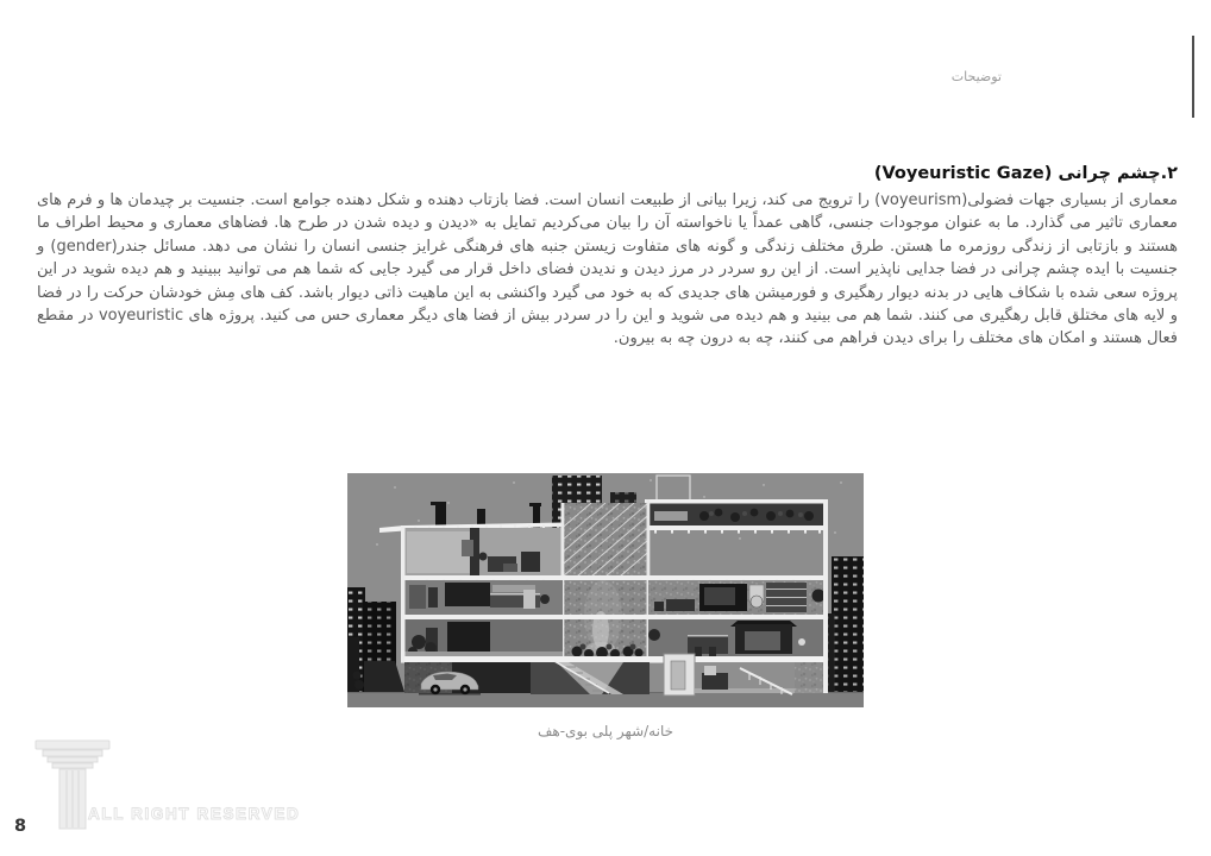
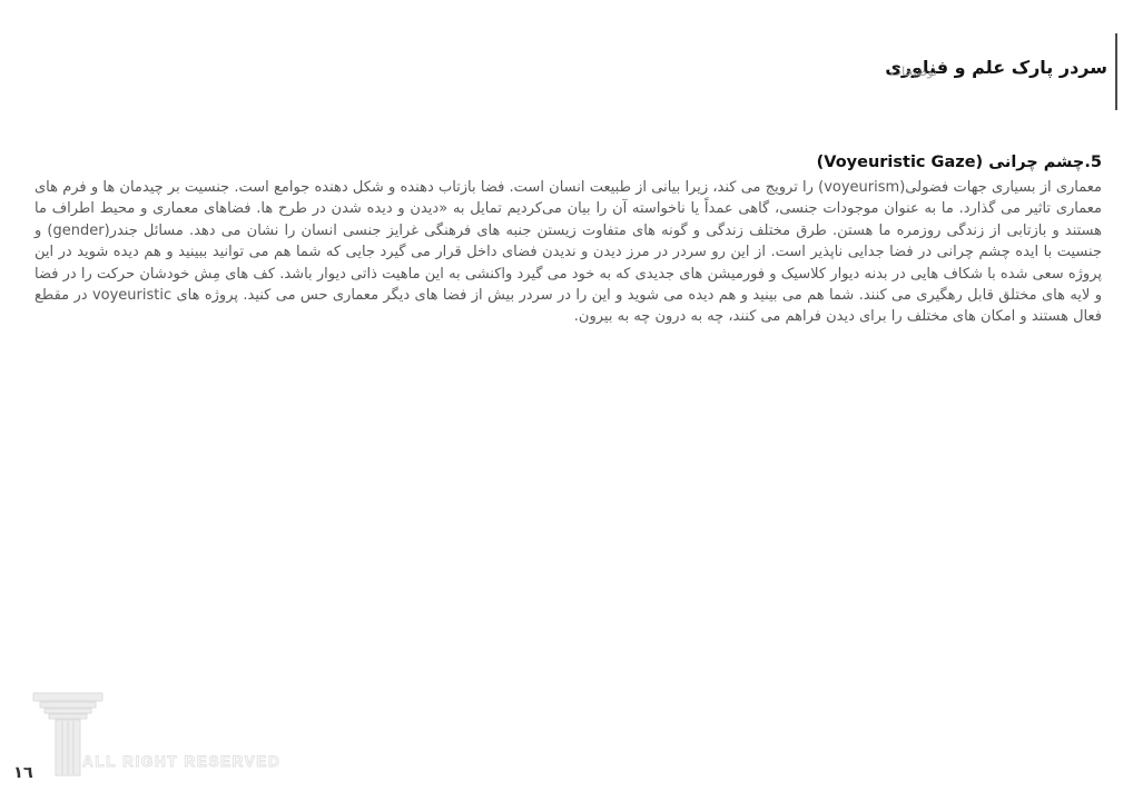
+ سردر پارک علم و فناوری
  توضیحات
- ۲.چشم چرانی (Voyeuristic Gaze)
+ 5.چشم چرانی (Voyeuristic Gaze)
- معماری از بسیاری جهات فضولی(voyeurism) را ترویج می کند، زیرا بیانی از طبیعت انسان است. فضا بازتاب دهنده و شکل دهنده جوامع است. جنسیت بر چیدمان ها و فرم های معماری تاثیر می گذارد. ما به عنوان موجودات جنسی، گاهی عمداً یا ناخواسته آن را بیان می‌کردیم تمایل به «دیدن و دیده شدن در طرح ها. فضاهای معماری و محیط اطراف ما هستند و بازتابی از زندگی روزمره ما هستن. طرق مختلف زندگی و گونه های متفاوت زیستن جنبه های فرهنگی غرایز جنسی انسان را نشان می دهد. مسائل جندر(gender) و جنسیت با ایده چشم چرانی در فضا جدایی ناپذیر است. از این رو سردر در مرز دیدن و ندیدن فضای داخل قرار می گیرد جایی که شما هم می توانید ببینید و هم دیده شوید در این پروژه سعی شده با شکاف هایی در بدنه دیوار رهگیری و فورمیشن های جدیدی که به خود می گیرد واکنشی به این ماهیت ذاتی دیوار باشد. کف های مِش خودشان حرکت را در فضا و لایه های مختلق قابل رهگیری می کنند. شما هم می بینید و هم دیده می شوید و این را در سردر بیش از فضا های دیگر معماری حس می کنید. پروژه های voyeuristic در مقطع فعال هستند و امکان های مختلف را برای دیدن فراهم می کنند، چه به درون چه به بیرون.
+ معماری از بسیاری جهات فضولی(voyeurism) را ترویج می کند، زیرا بیانی از طبیعت انسان است. فضا بازتاب دهنده و شکل دهنده جوامع است. جنسیت بر چیدمان ها و فرم های معماری تاثیر می گذارد. ما به عنوان موجودات جنسی، گاهی عمداً یا ناخواسته آن را بیان می‌کردیم تمایل به «دیدن و دیده شدن در طرح ها. فضاهای معماری و محیط اطراف ما هستند و بازتابی از زندگی روزمره ما هستن. طرق مختلف زندگی و گونه های متفاوت زیستن جنبه های فرهنگی غرایز جنسی انسان را نشان می دهد. مسائل جندر(gender) و جنسیت با ایده چشم چرانی در فضا جدایی ناپذیر است. از این رو سردر در مرز دیدن و ندیدن فضای داخل قرار می گیرد جایی که شما هم می توانید ببینید و هم دیده شوید در این پروژه سعی شده با شکاف هایی در بدنه دیوار کلاسیک و فورمیشن های جدیدی که به خود می گیرد واکنشی به این ماهیت ذاتی دیوار باشد. کف های مِش خودشان حرکت را در فضا و لایه های مختلق قابل رهگیری می کنند. شما هم می بینید و هم دیده می شوید و این را در سردر بیش از فضا های دیگر معماری حس می کنید. پروژه های voyeuristic در مقطع فعال هستند و امکان های مختلف را برای دیدن فراهم می کنند، چه به درون چه به بیرون.
- خانه/شهر پلی بوی-هف
  ALL RIGHT RESERVED
- 8
+ ١٦
